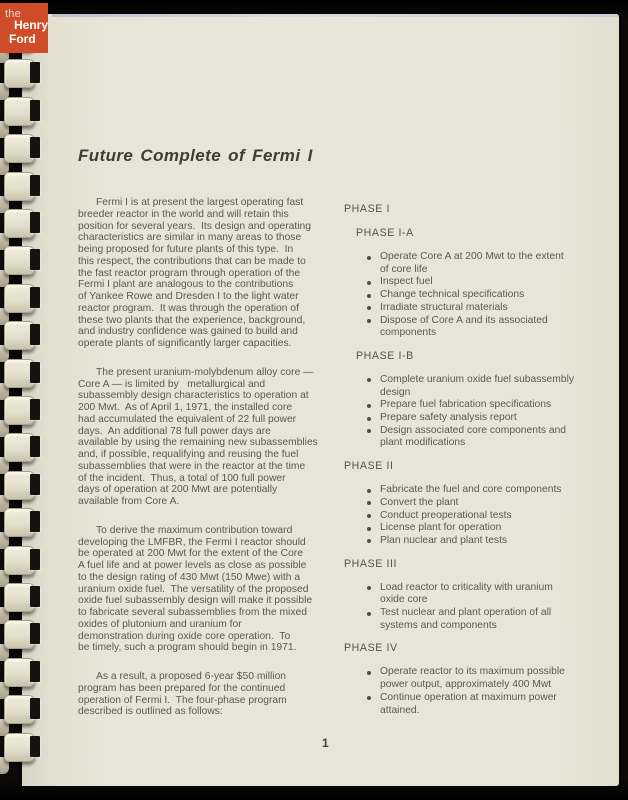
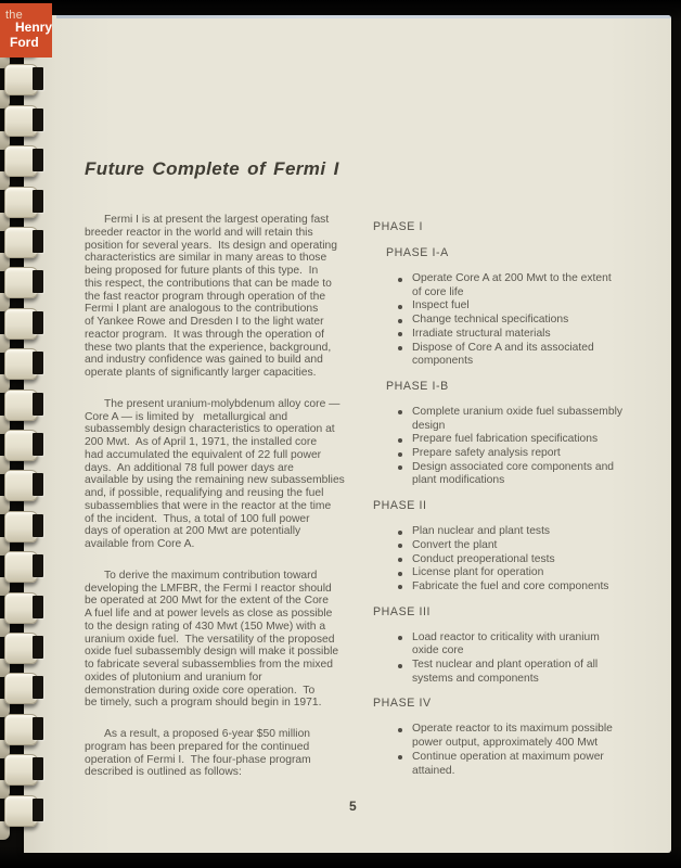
  Future Complete of Fermi I
  Fermi I is at present the largest operating fast
  breeder reactor in the world and will retain this
  position for several years. Its design and operating
  characteristics are similar in many areas to those
  being proposed for future plants of this type. In
  this respect, the contributions that can be made to
  the fast reactor program through operation of the
  Fermi I plant are analogous to the contributions
  of Yankee Rowe and Dresden I to the light water
  reactor program. It was through the operation of
  these two plants that the experience, background,
  and industry confidence was gained to build and
  operate plants of significantly larger capacities.
  The present uranium-molybdenum alloy core —
  Core A — is limited by metallurgical and
  subassembly design characteristics to operation at
  200 Mwt. As of April 1, 1971, the installed core
  had accumulated the equivalent of 22 full power
  days. An additional 78 full power days are
  available by using the remaining new subassemblies
  and, if possible, requalifying and reusing the fuel
  subassemblies that were in the reactor at the time
  of the incident. Thus, a total of 100 full power
  days of operation at 200 Mwt are potentially
  available from Core A.
  To derive the maximum contribution toward
  developing the LMFBR, the Fermi I reactor should
  be operated at 200 Mwt for the extent of the Core
  A fuel life and at power levels as close as possible
  to the design rating of 430 Mwt (150 Mwe) with a
  uranium oxide fuel. The versatility of the proposed
  oxide fuel subassembly design will make it possible
  to fabricate several subassemblies from the mixed
  oxides of plutonium and uranium for
  demonstration during oxide core operation. To
  be timely, such a program should begin in 1971.
  As a result, a proposed 6-year $50 million
  program has been prepared for the continued
  operation of Fermi I. The four-phase program
  described is outlined as follows:
  PHASE I
  PHASE I-A
  Operate Core A at 200 Mwt to the extent
  of core life
  Inspect fuel
  Change technical specifications
  Irradiate structural materials
  Dispose of Core A and its associated
  components
  PHASE I-B
  Complete uranium oxide fuel subassembly
  design
  Prepare fuel fabrication specifications
  Prepare safety analysis report
  Design associated core components and
  plant modifications
  PHASE II
- Fabricate the fuel and core components
+ Plan nuclear and plant tests
  Convert the plant
  Conduct preoperational tests
  License plant for operation
- Plan nuclear and plant tests
+ Fabricate the fuel and core components
  PHASE III
  Load reactor to criticality with uranium
  oxide core
  Test nuclear and plant operation of all
  systems and components
  PHASE IV
  Operate reactor to its maximum possible
  power output, approximately 400 Mwt
  Continue operation at maximum power
  attained.
- 1
+ 5
  the
  Henry
  Ford
